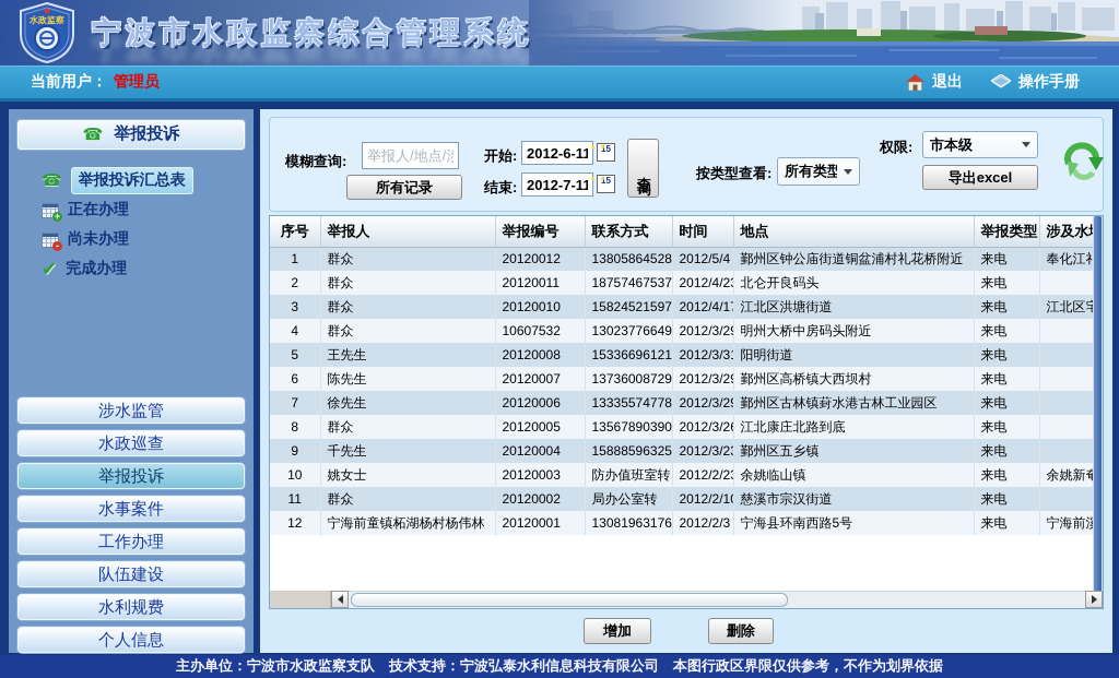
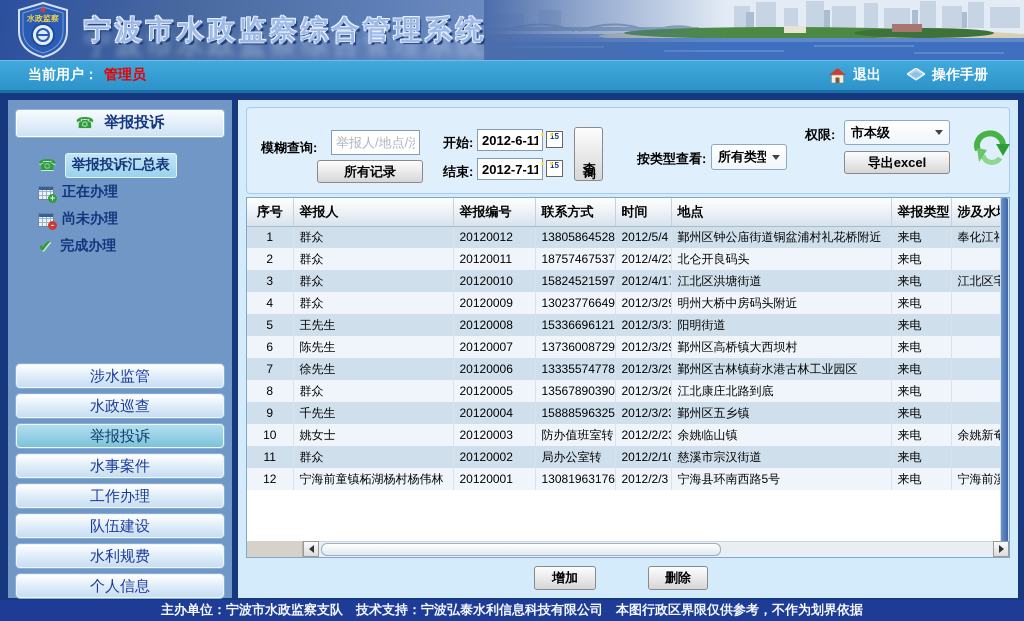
  水政监察
  宁波市水政监察综合管理系统
  当前用户：
  管理员
  退出
  操作手册
  ☎
  举报投诉
  ☎
  举报投诉汇总表
  正在办理
  尚未办理
  ✔
  完成办理
  涉水监管
  水政巡查
  举报投诉
  水事案件
  工作办理
  队伍建设
  水利规费
  个人信息
  模糊查询:
  举报人/地点/涉
  所有记录
  开始:
  2012-6-11
  15
  结束:
  2012-7-11
  15
  按类型查看:
  所有类型
  权限:
  市本级
  导出excel
  序号	举报人	举报编号	联系方式	时间	地点	举报类型	涉及水
  1	群众	20120012	13805864528	2012/5/4	鄞州区钟公庙街道铜盆浦村礼花桥附近	来电	奉化江
  2	群众	20120011	18757467537	2012/4/2	北仑开良码头	来电
  3	群众	20120010	15824521597	2012/4/1	江北区洪塘街道	来电	江北区
- 4	群众	10607532	13023776649	2012/3/2	明州大桥中房码头附近	来电
+ 4	群众	20120009	13023776649	2012/3/2	明州大桥中房码头附近	来电
  5	王先生	20120008	15336696121	2012/3/3	阳明街道	来电
  6	陈先生	20120007	13736008729	2012/3/2	鄞州区高桥镇大西坝村	来电
  7	徐先生	20120006	13335574778	2012/3/2	鄞州区古林镇葑水港古林工业园区	来电
  8	群众	20120005	13567890390	2012/3/2	江北康庄北路到底	来电
  9	千先生	20120004	15888596325	2012/3/2	鄞州区五乡镇	来电
  10	姚女士	20120003	防办值班室转	2012/2/2	余姚临山镇	来电	余姚新
  11	群众	20120002	局办公室转	2012/2/1	慈溪市宗汉街道	来电
  12	宁海前童镇柘湖杨村杨伟林	20120001	13081963176	2012/2/3	宁海县环南西路5号	来电	宁海前
  增加
  删除
  主办单位：宁波市水政监察支队 技术支持：宁波弘泰水利信息科技有限公司 本图行政区界限仅供参考，不作为划界依据
